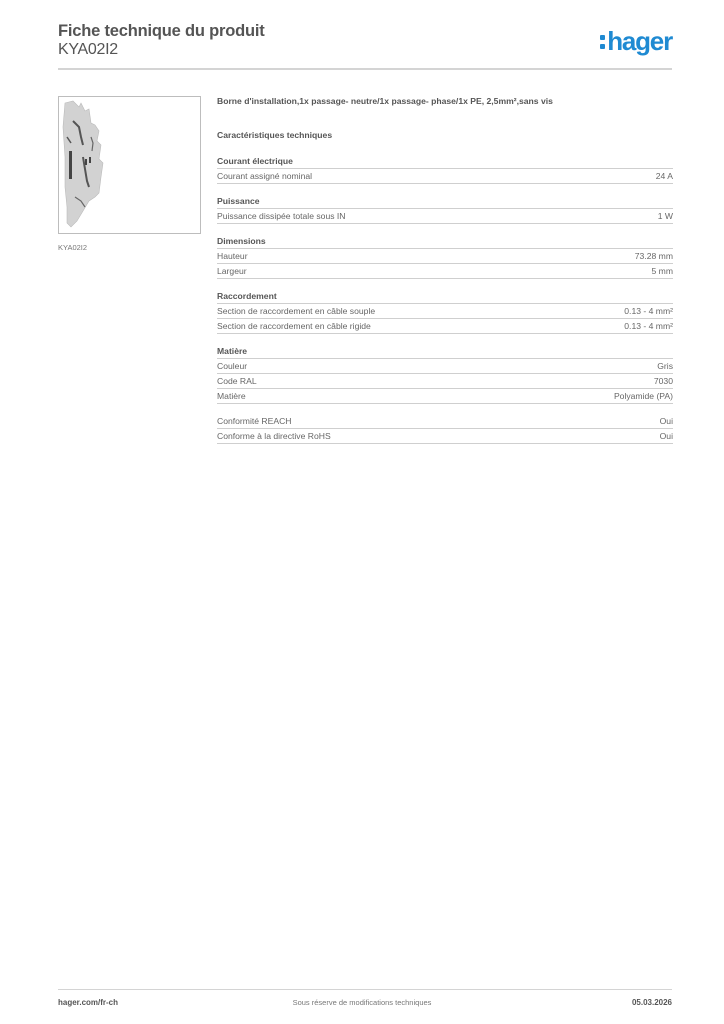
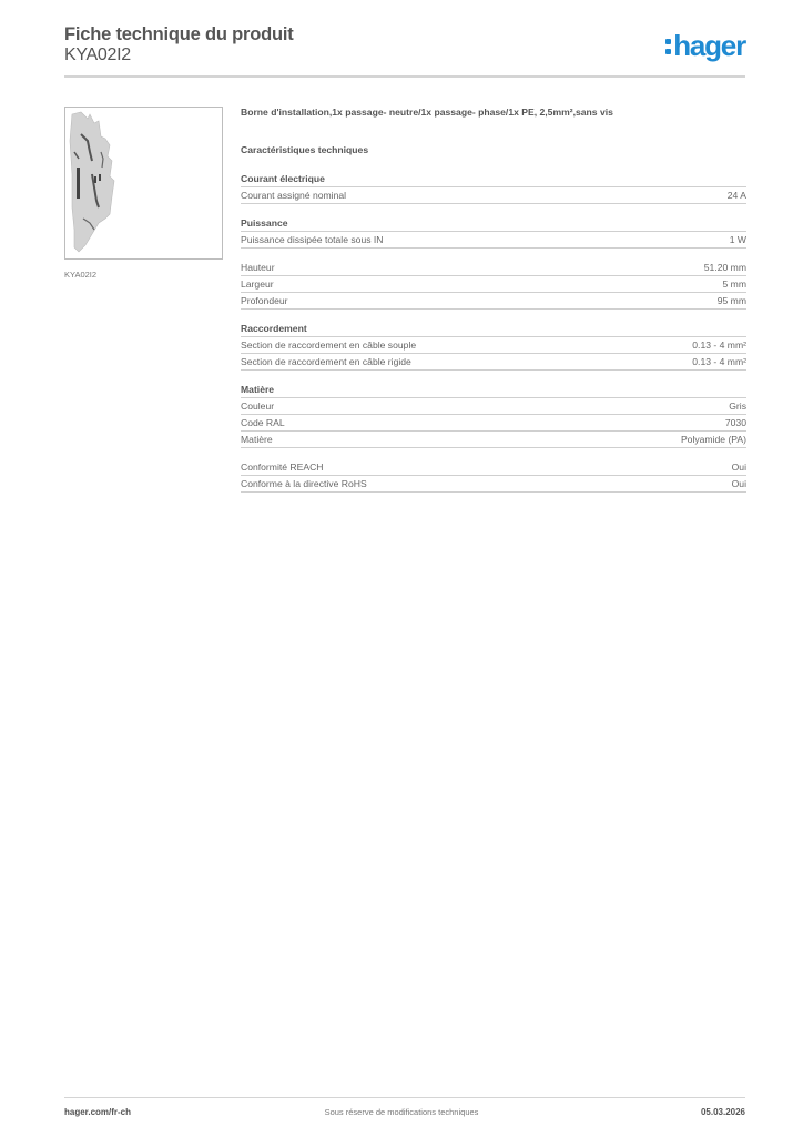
  Fiche technique du produit
  KYA02I2
  hager
  KYA02I2
  Borne d'installation,1x passage- neutre/1x passage- phase/1x PE, 2,5mm²,sans vis
  Caractéristiques techniques
  Courant électrique
  Courant assigné nominal
  24 A
  Puissance
  Puissance dissipée totale sous IN
  1 W
- Dimensions
  Hauteur
- 73.28 mm
+ 51.20 mm
  Largeur
  5 mm
+ Profondeur
+ 95 mm
  Raccordement
  Section de raccordement en câble souple
  0.13 - 4 mm²
  Section de raccordement en câble rigide
  0.13 - 4 mm²
  Matière
  Couleur
  Gris
  Code RAL
  7030
  Matière
  Polyamide (PA)
  Conformité REACH
  Oui
  Conforme à la directive RoHS
  Oui
  hager.com/fr-ch
  Sous réserve de modifications techniques
  05.03.2026
